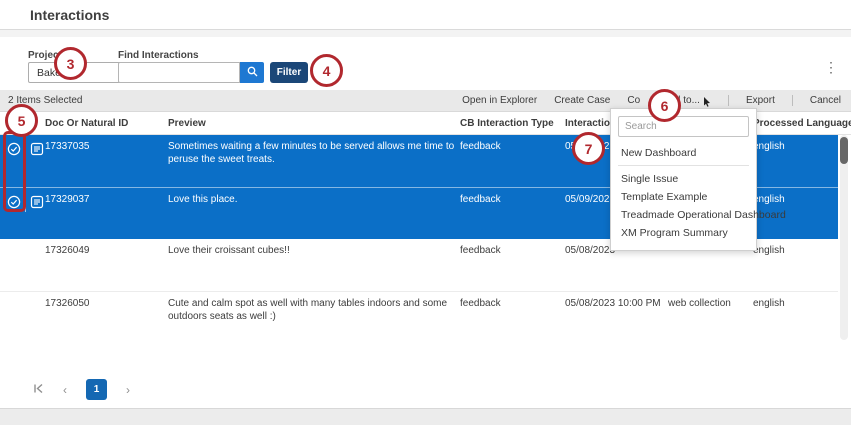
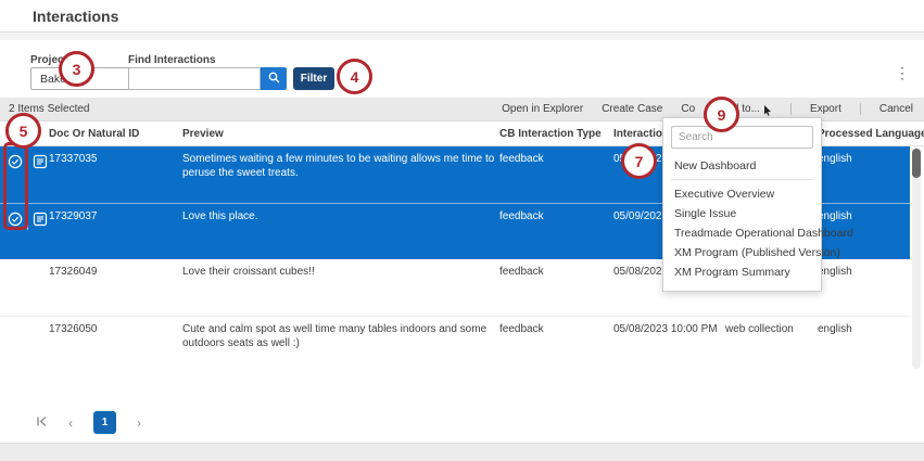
  Interactions
  Proje
  Find Interactions
  Filter
  ⋮
  2 Items Selected
  Open in Explorer
  Create Case
  Co
  Export
  Cancel
  Doc Or Natural ID
  Preview
  CB Interaction Type
  rocessed Languag
  17337035
- Sometimes waiting a few minutes to be served allows me time to peruse the sweet treats.
+ Sometimes waiting a few minutes to be waiting allows me time to peruse the sweet treats.
  feedback
  nglish
  17329037
  Love this place.
  feedback
  05/09/202
  nglish
  17326049
  Love their croissant cubes!!
  feedback
  05/08/202
  nglish
  17326050
- Cute and calm spot as well with many tables indoors and some outdoors seats as well :)
+ Cute and calm spot as well time many tables indoors and some outdoors seats as well :)
  feedback
  05/08/2023 10:00 PM
  web collection
  english
  Search
  New Dashboard
+ Executive Overview
  Single Issue
- Template Example
  Treadmade Operational Dashboard
+ XM Program (Published Version)
  XM Program Summary
  3
  4
  5
- 6
+ 9
  7
  ‹
  1
  ›
